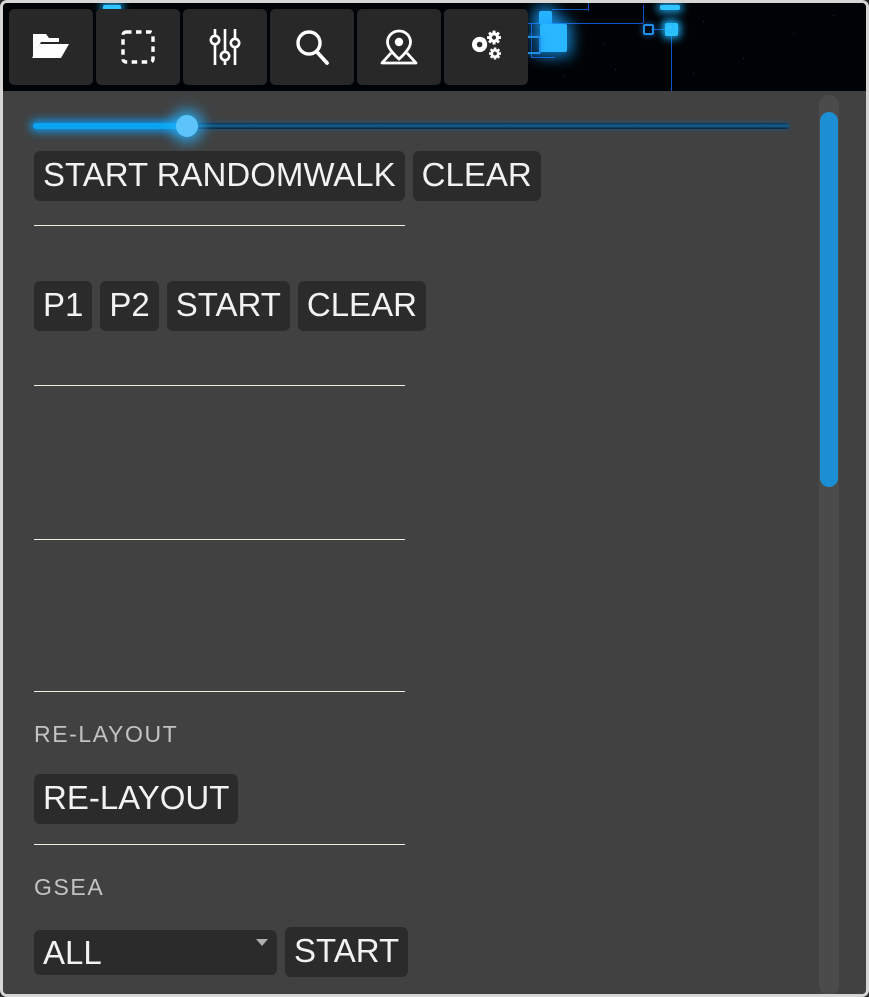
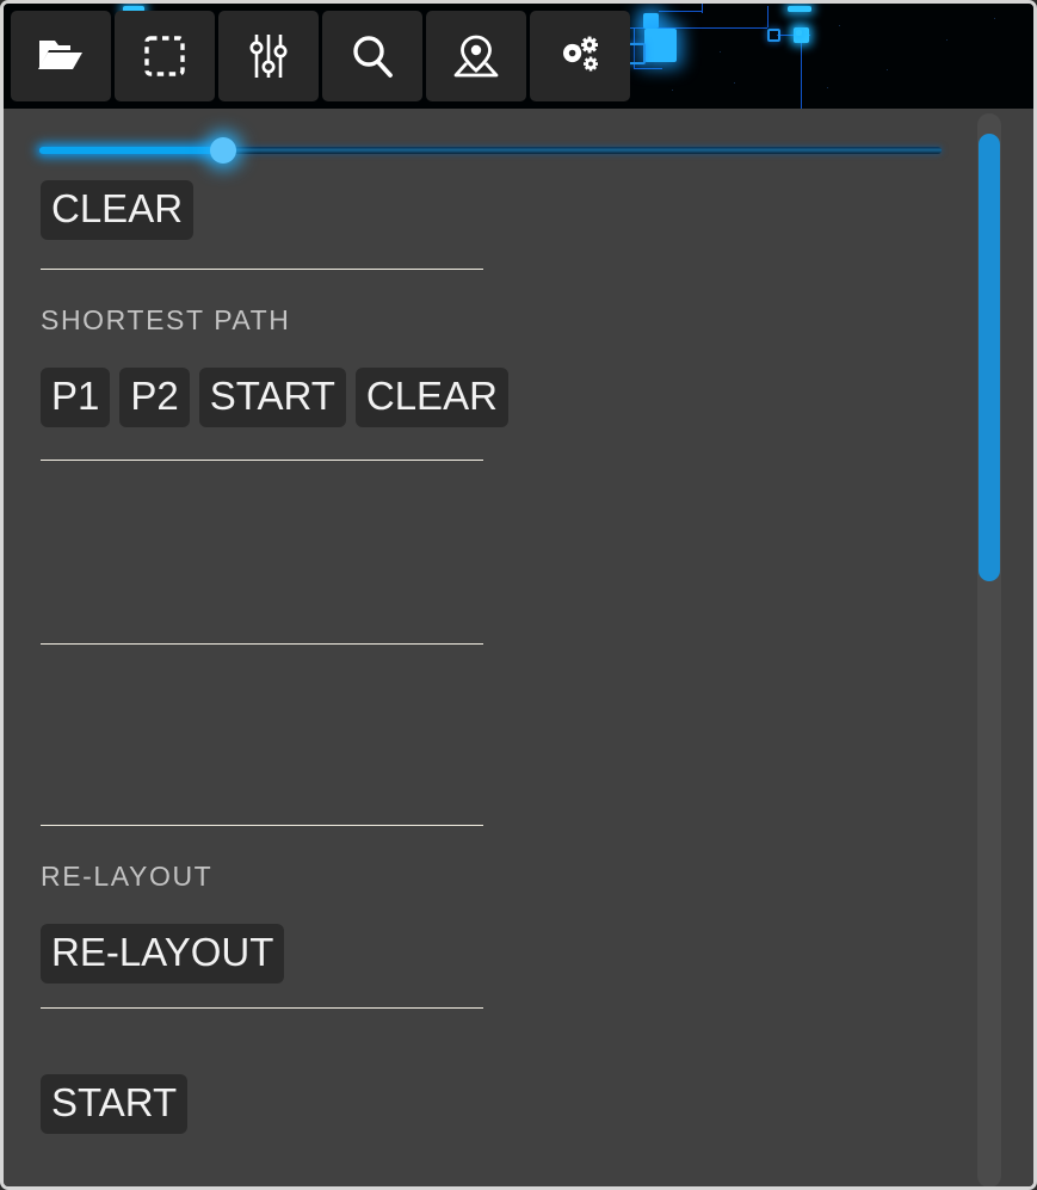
- START RANDOMWALK
  CLEAR
+ SHORTEST PATH
  P1
  P2
  START
  CLEAR
  RE-LAYOUT
  RE-LAYOUT
- GSEA
- ALL
  START
